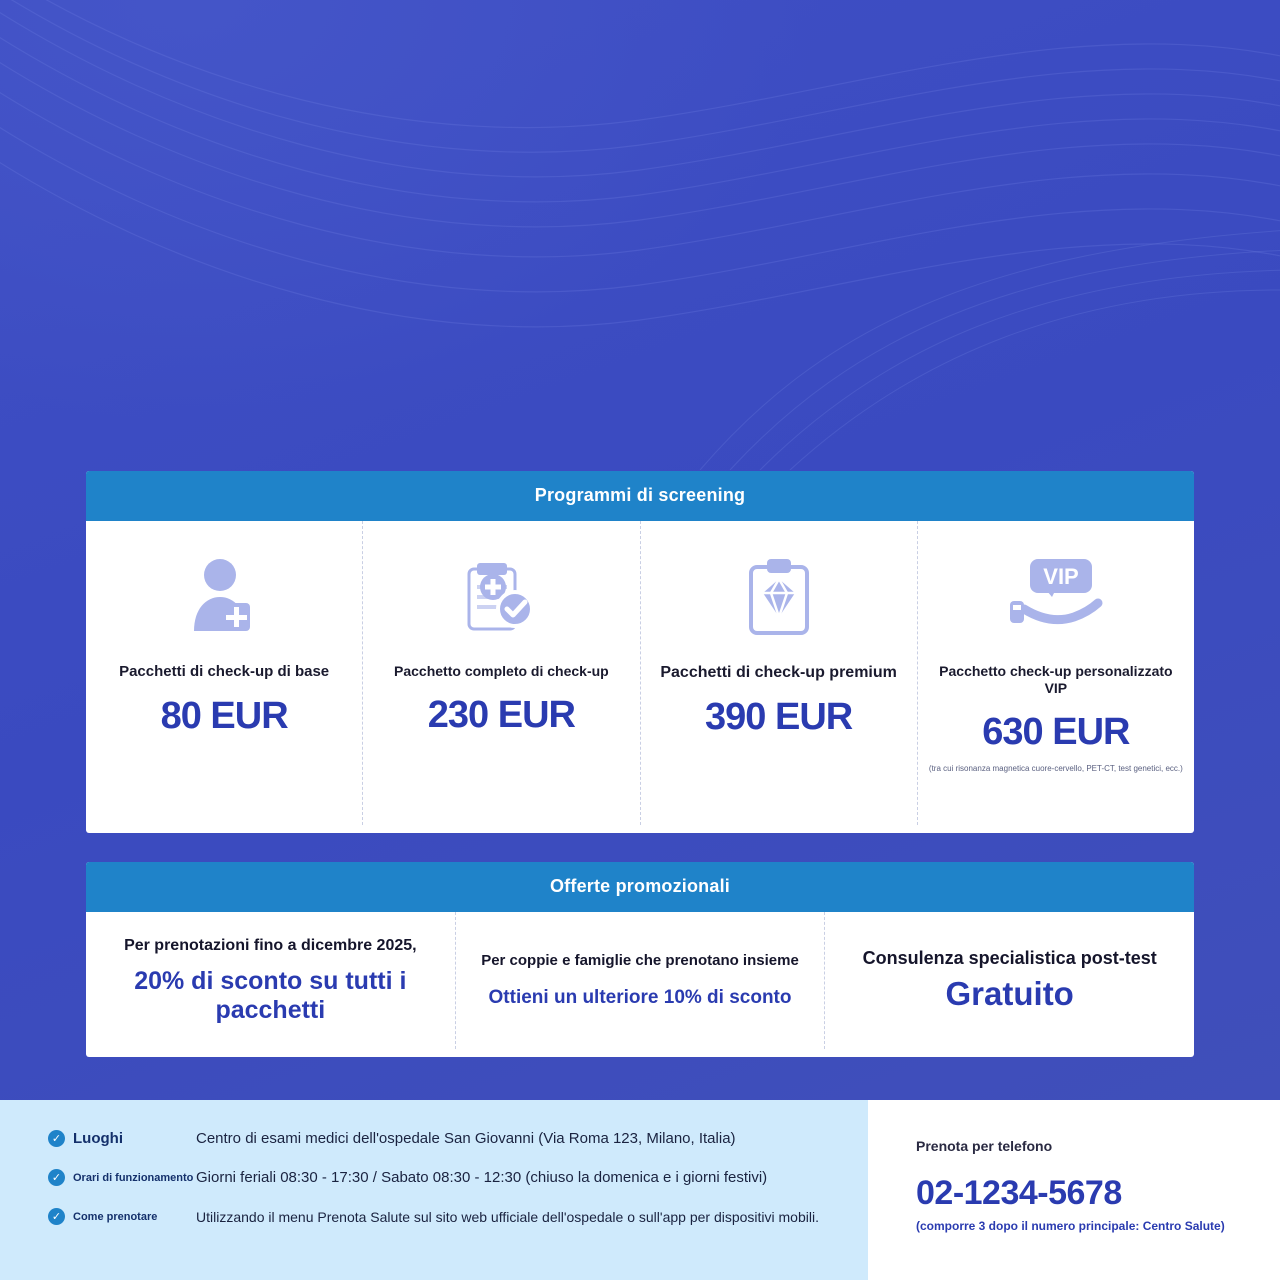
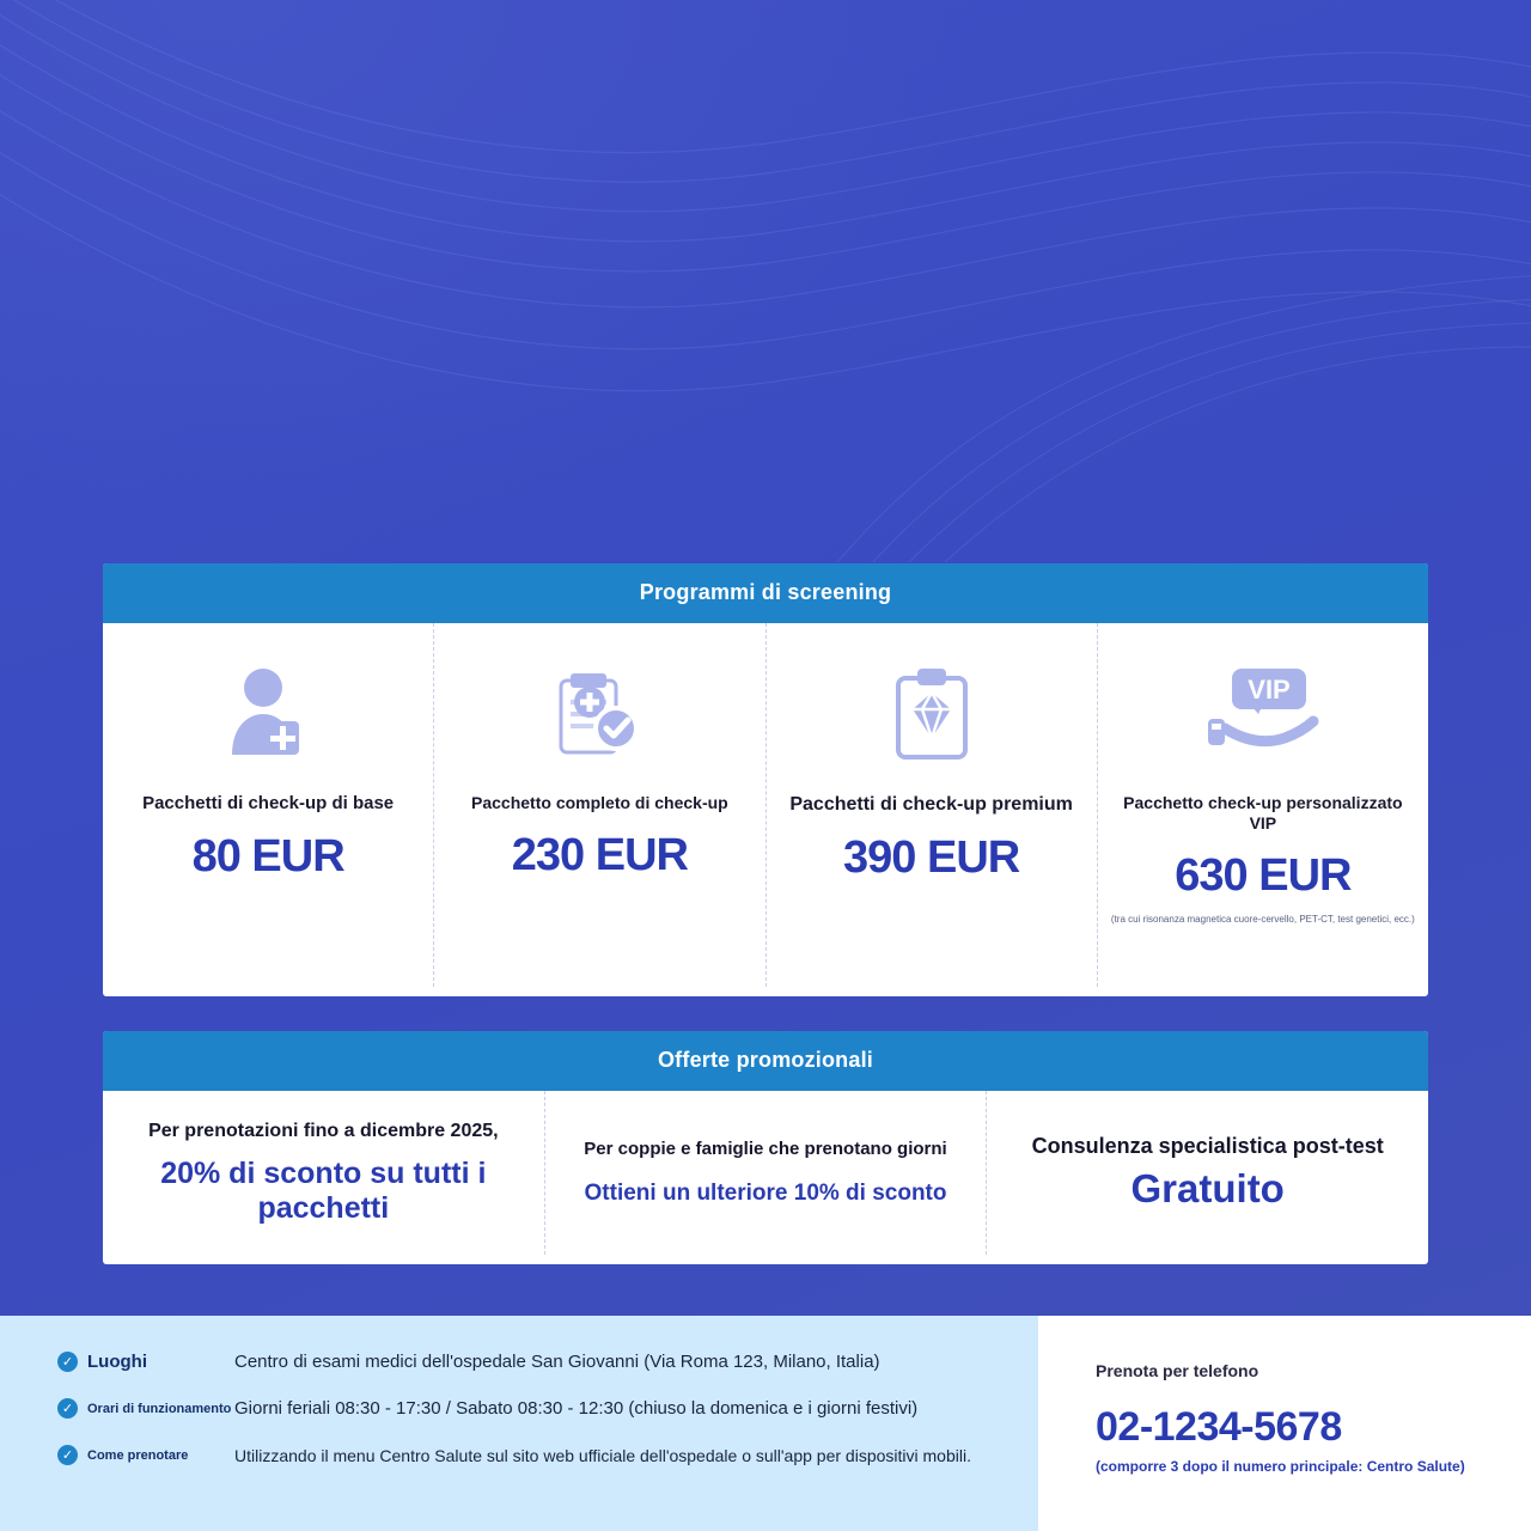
  Programmi di screening
  Pacchetti di check-up di base
  80 EUR
  Pacchetto completo di check-up
  230 EUR
  Pacchetti di check-up premium
  390 EUR
  VIP
  Pacchetto check-up personalizzato VIP
  630 EUR
  (tra cui risonanza magnetica cuore-cervello, PET-CT, test genetici, ecc.)
  Offerte promozionali
  Per prenotazioni fino a dicembre 2025,
  20% di sconto su tutti i pacchetti
- Per coppie e famiglie che prenotano insieme
+ Per coppie e famiglie che prenotano giorni
  Ottieni un ulteriore 10% di sconto
  Consulenza specialistica post-test
  Gratuito
  ✓
  Luoghi
  Centro di esami medici dell'ospedale San Giovanni (Via Roma 123, Milano, Italia)
  ✓
  Orari di funzionamento
  Giorni feriali 08:30 - 17:30 / Sabato 08:30 - 12:30 (chiuso la domenica e i giorni festivi)
  ✓
  Come prenotare
- Utilizzando il menu Prenota Salute sul sito web ufficiale dell'ospedale o sull'app per dispositivi mobili.
+ Utilizzando il menu Centro Salute sul sito web ufficiale dell'ospedale o sull'app per dispositivi mobili.
  Prenota per telefono
  02-1234-5678
  (comporre 3 dopo il numero principale: Centro Salute)
